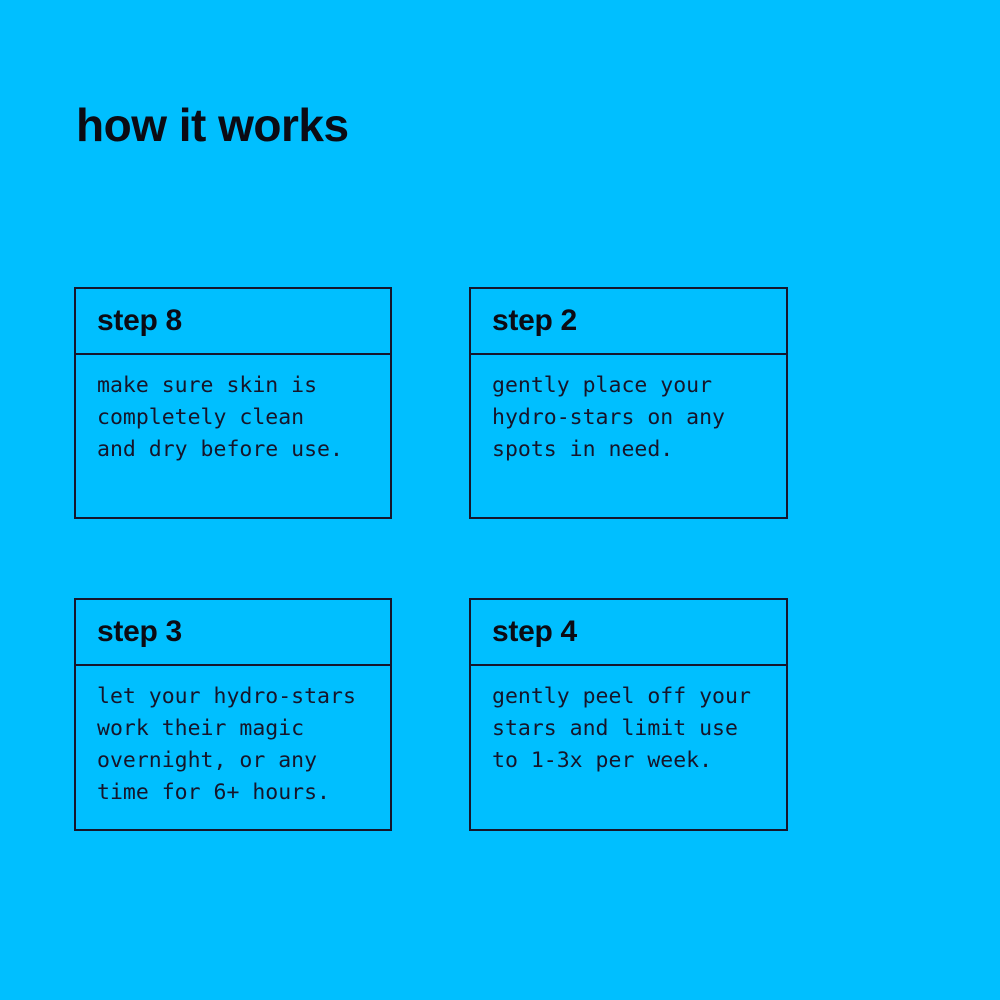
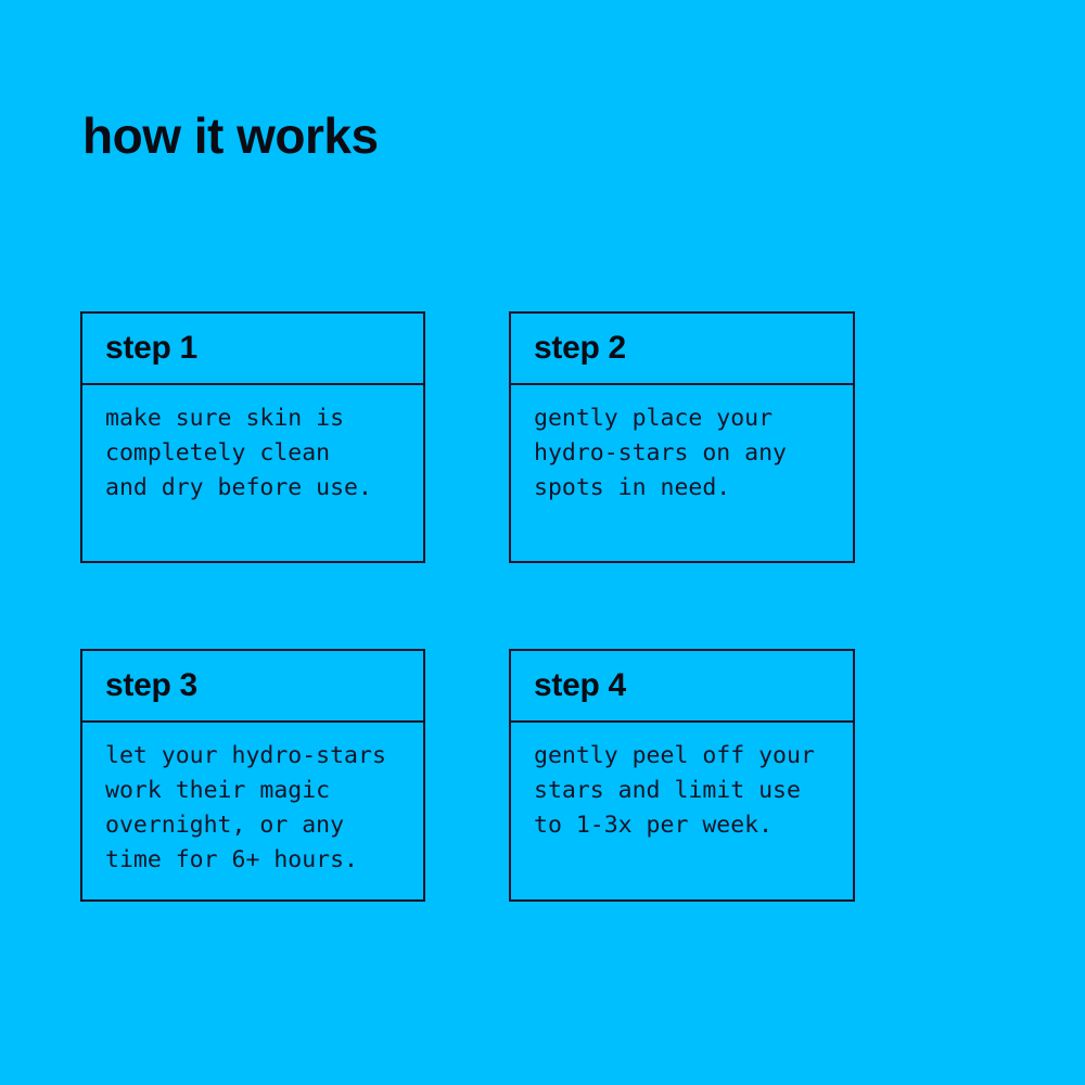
  how it works
- step 8
+ step 1
  make sure skin is
  completely clean
  and dry before use.
  step 2
  gently place your
  hydro-stars on any
  spots in need.
  step 3
  let your hydro-stars
  work their magic
  overnight, or any
  time for 6+ hours.
  step 4
  gently peel off your
  stars and limit use
  to 1-3x per week.
